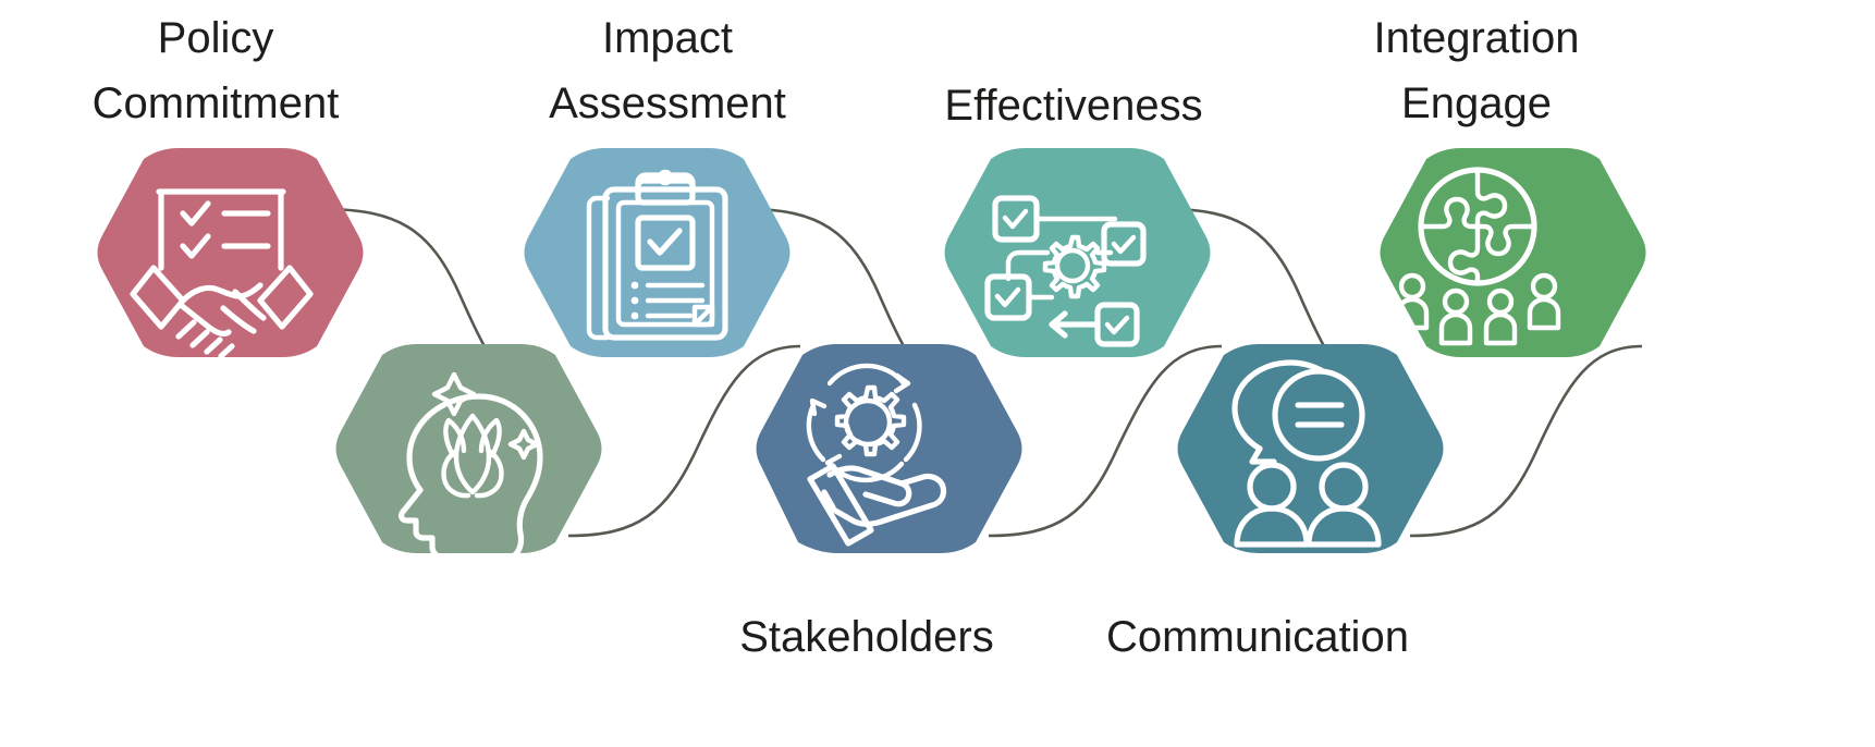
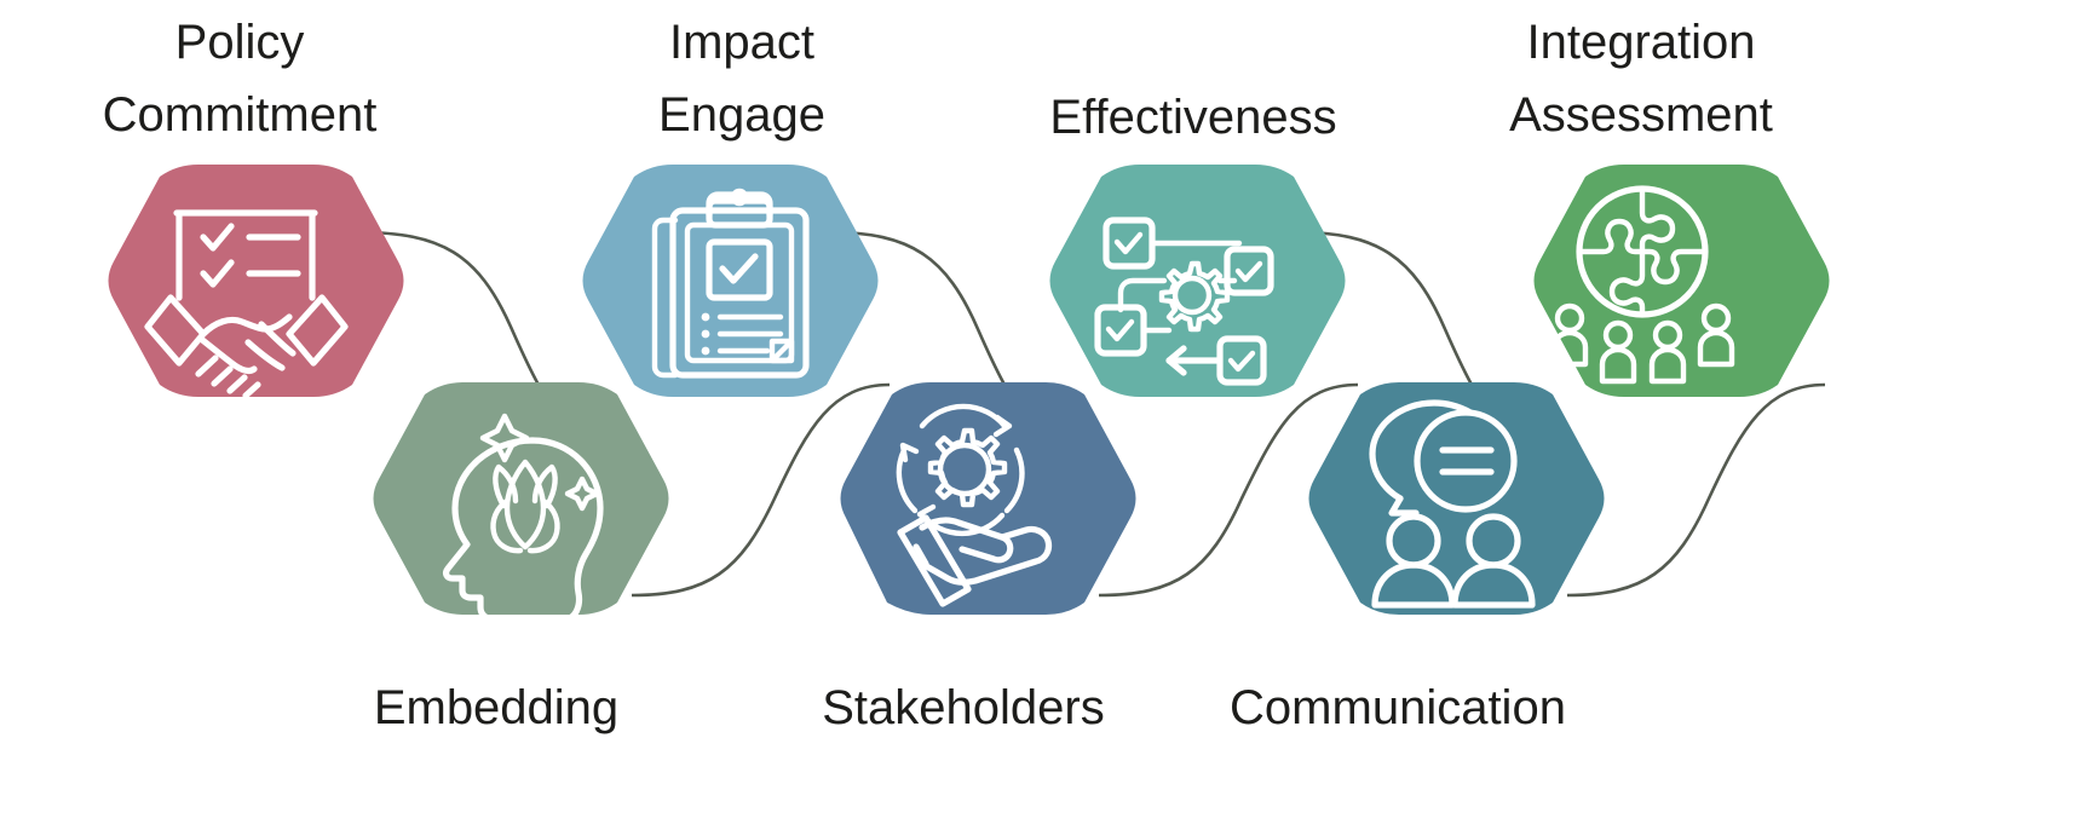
  Policy
  Commitment
+ Embedding
  Impact
- Assessment
+ Engage
  Stakeholders
  Effectiveness
  Communication
  Integration
- Engage
+ Assessment
